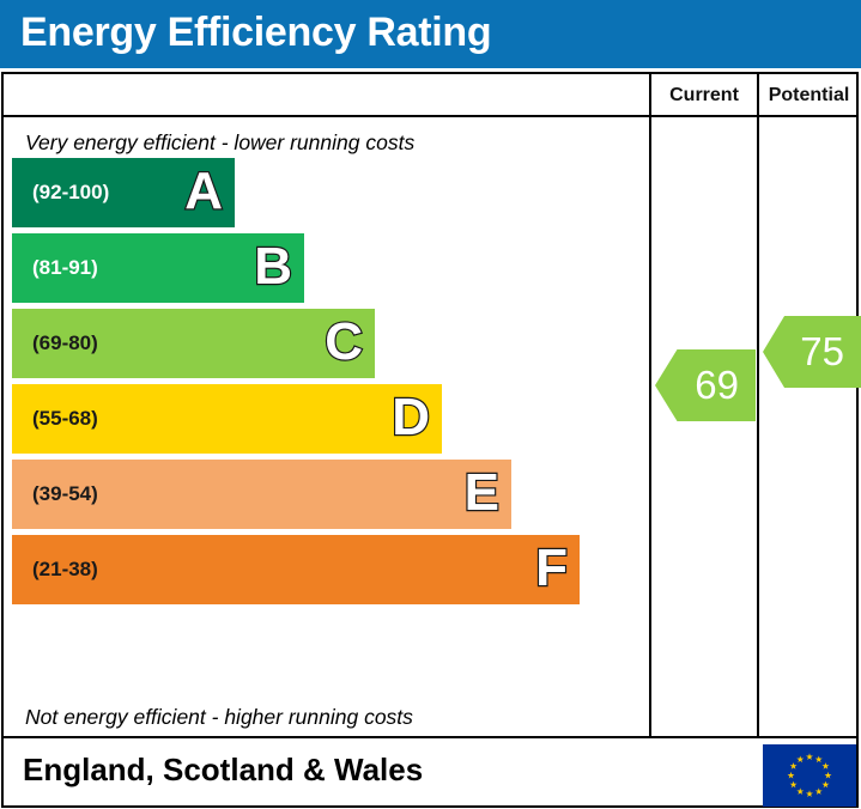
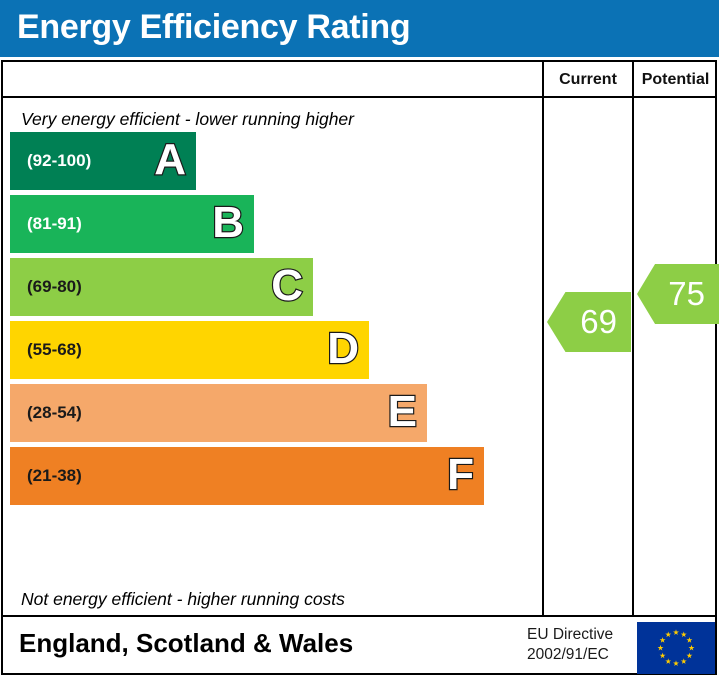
  Energy Efficiency Rating
  Current
  Potential
- Very energy efficient - lower running costs
+ Very energy efficient - lower running higher
  Not energy efficient - higher running costs
  (92-100)
  A
  (81-91)
  B
  (69-80)
  C
  (55-68)
  D
- (39-54)
+ (28-54)
  E
  (21-38)
  F
  69
  75
  England, Scotland & Wales
+ EU Directive
+ 2002/91/EC
